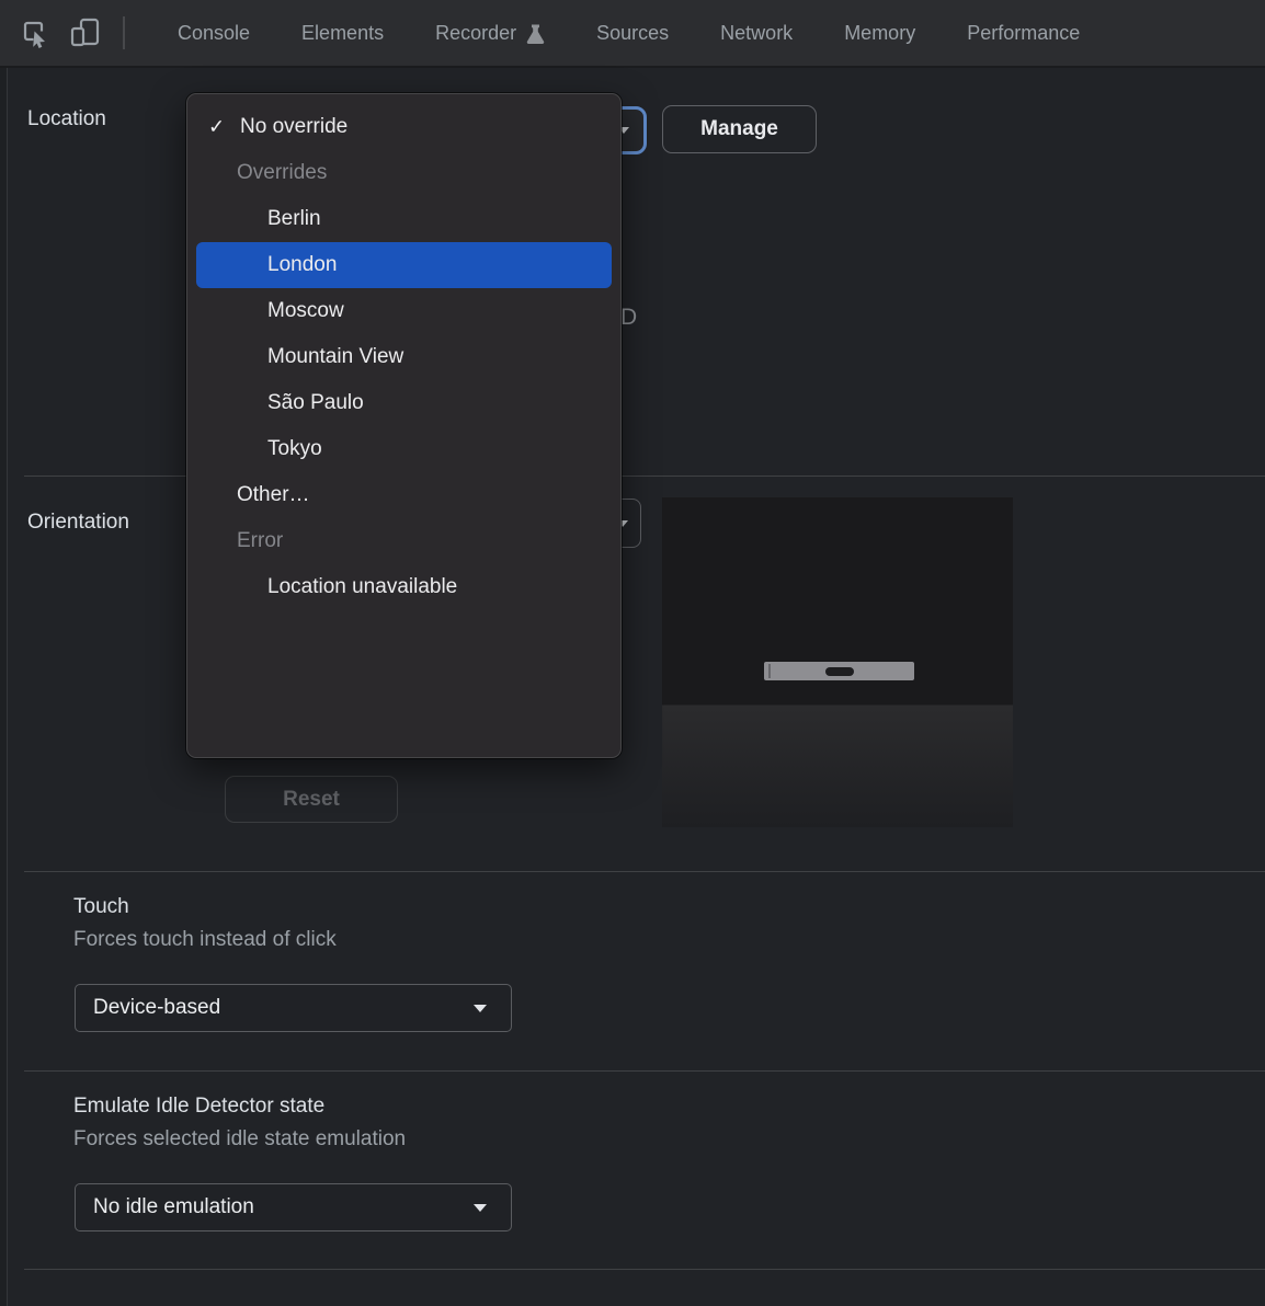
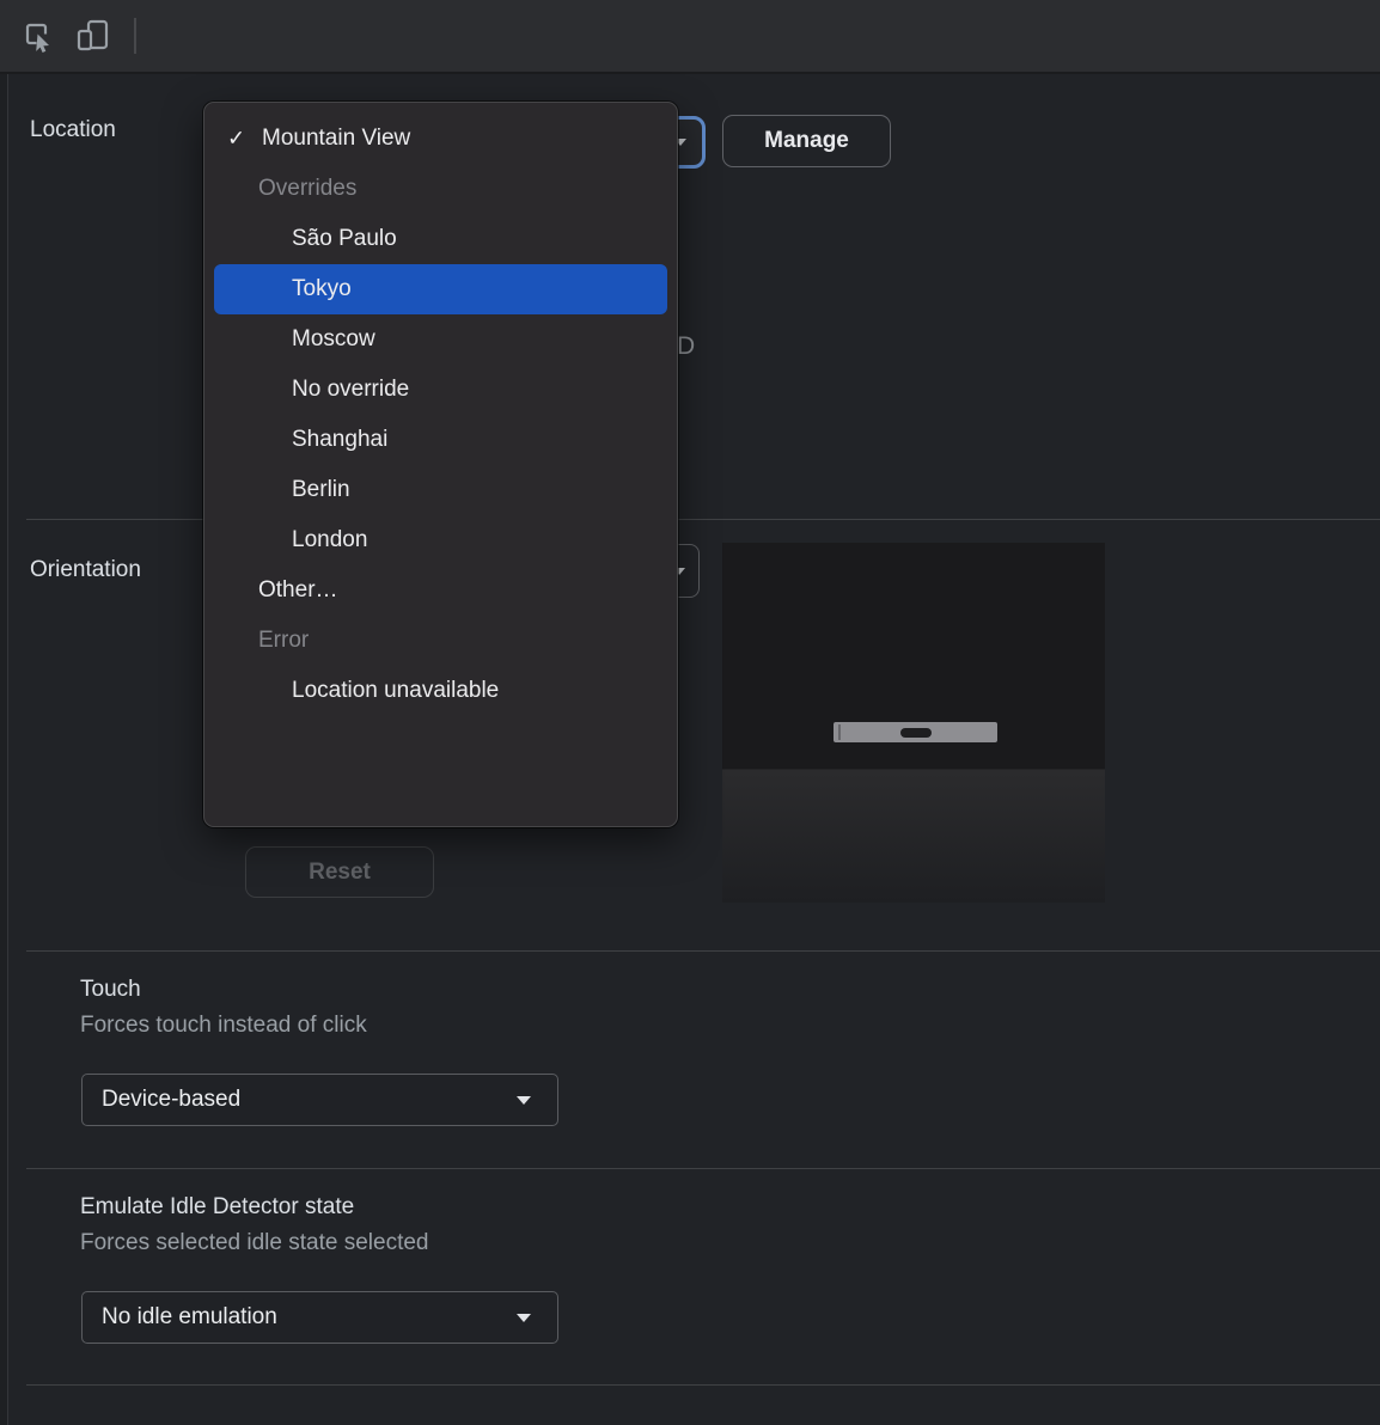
- Console
- Elements
- Recorder
- Sources
- Network
- Memory
- Performance
  Location
  Manage
  D
  Orientation
  Reset
  Touch
  Forces touch instead of click
  Device-based
  Emulate Idle Detector state
- Forces selected idle state emulation
+ Forces selected idle state selected
  No idle emulation
  ✓
- No override
+ Mountain View
  Overrides
- Berlin
+ São Paulo
- London
+ Tokyo
  Moscow
- Mountain View
+ No override
+ Shanghai
- São Paulo
+ Berlin
- Tokyo
+ London
  Other…
  Error
  Location unavailable
